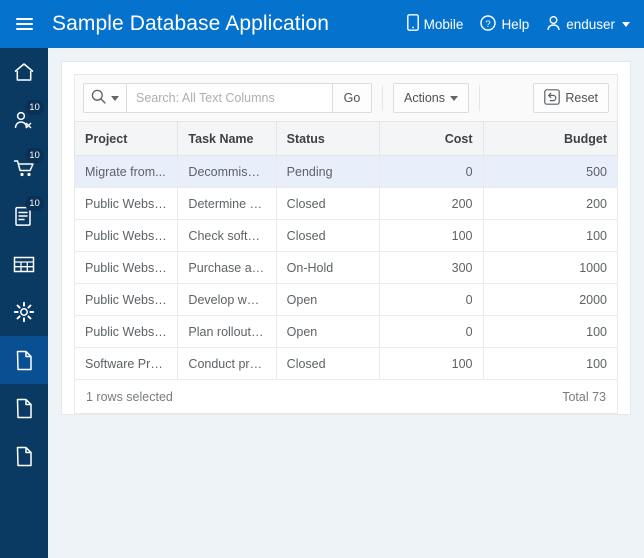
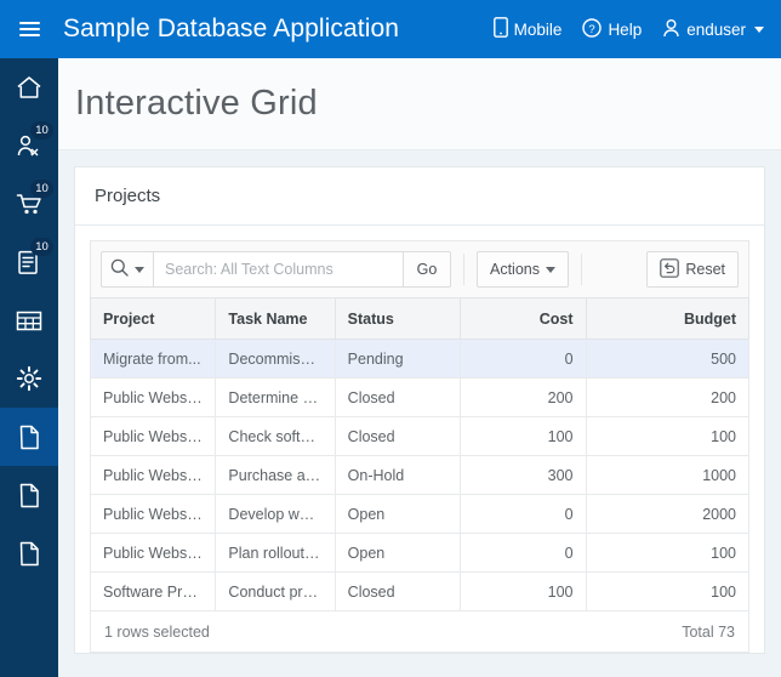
  Sample Database Application
  Mobile
  ?
  Help
  enduser
  10
  10
  10
+ Interactive Grid
+ Projects
  Search: All Text Columns
  Go
  Actions
  Reset
  Project	Task Name	Status	Cost	Budget
  Migrate from...	Decommissio...	Pending	0	500
  Public Website	Determine ho...	Closed	200	200
  Public Website	Check softwa...	Closed	100	100
  Public Website	Purchase add...	On-Hold	300	1000
  Public Website	Develop web ...	Open	0	2000
  Public Website	Plan rollout s...	Open	0	100
  Software Proj...	Conduct proj...	Closed	100	100
  1 rows selected
  Total 73
